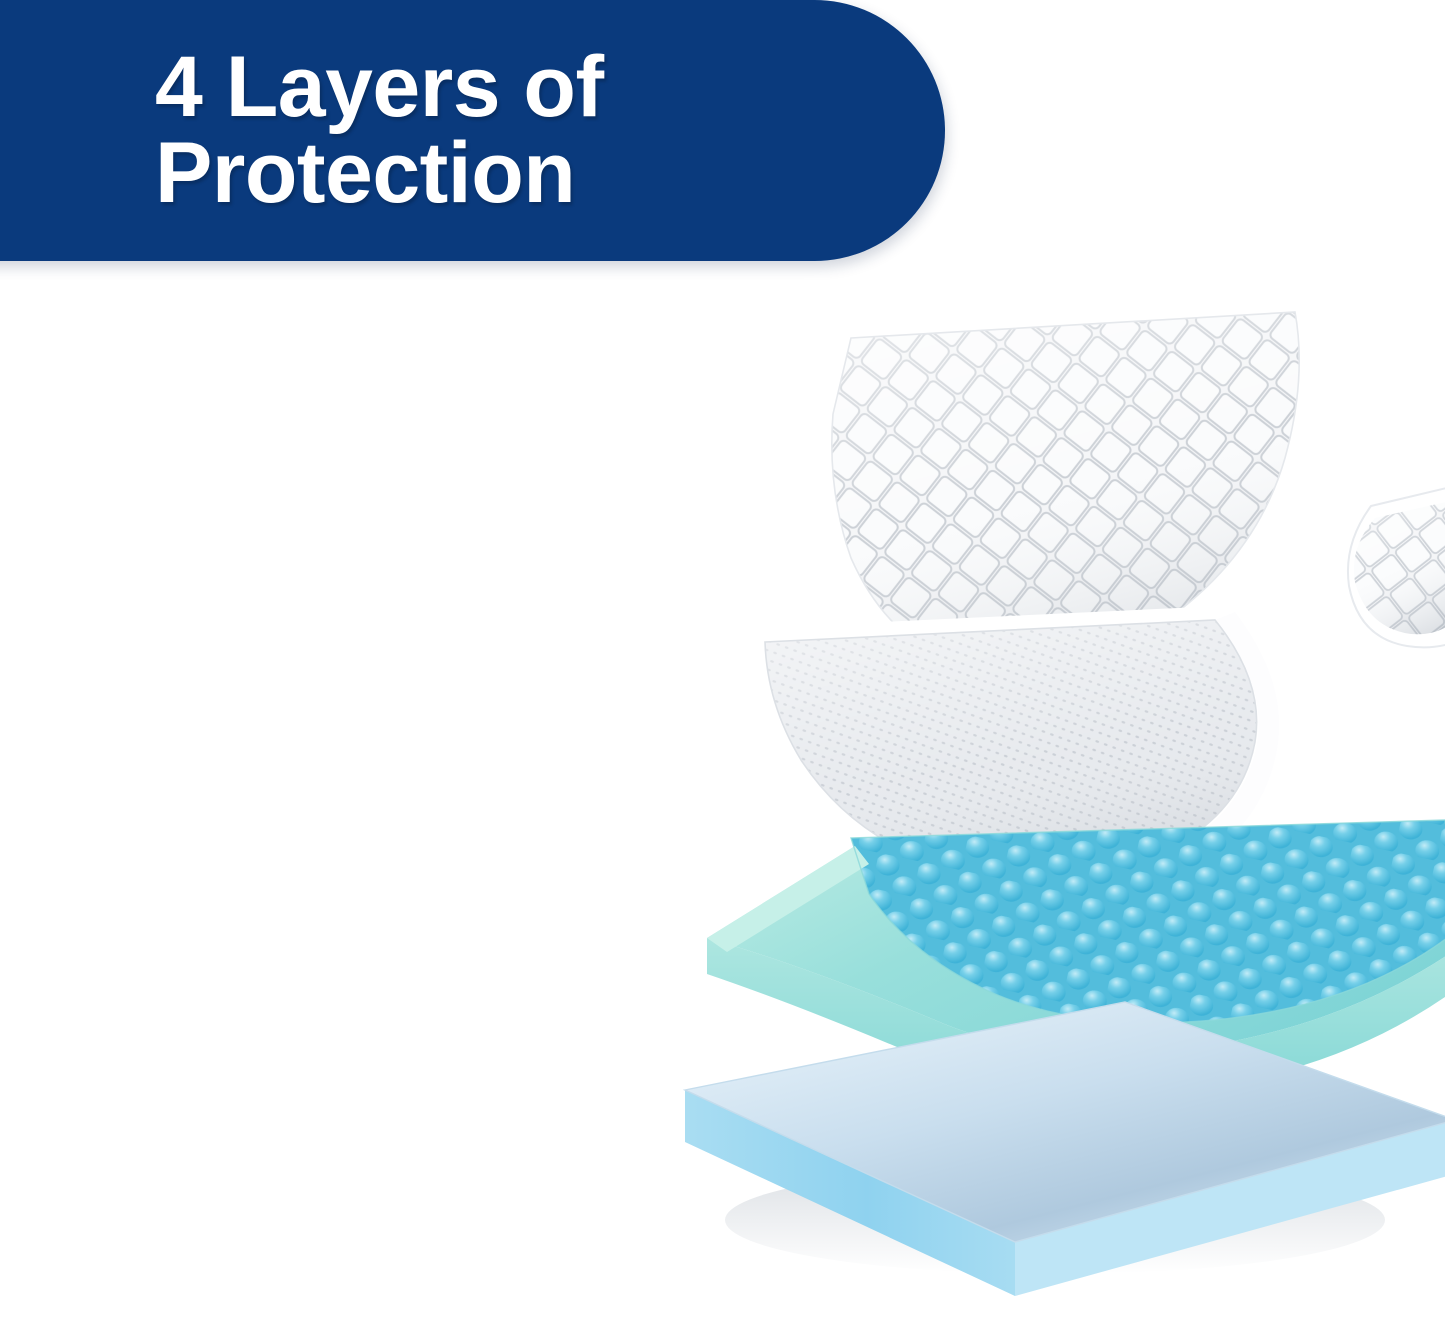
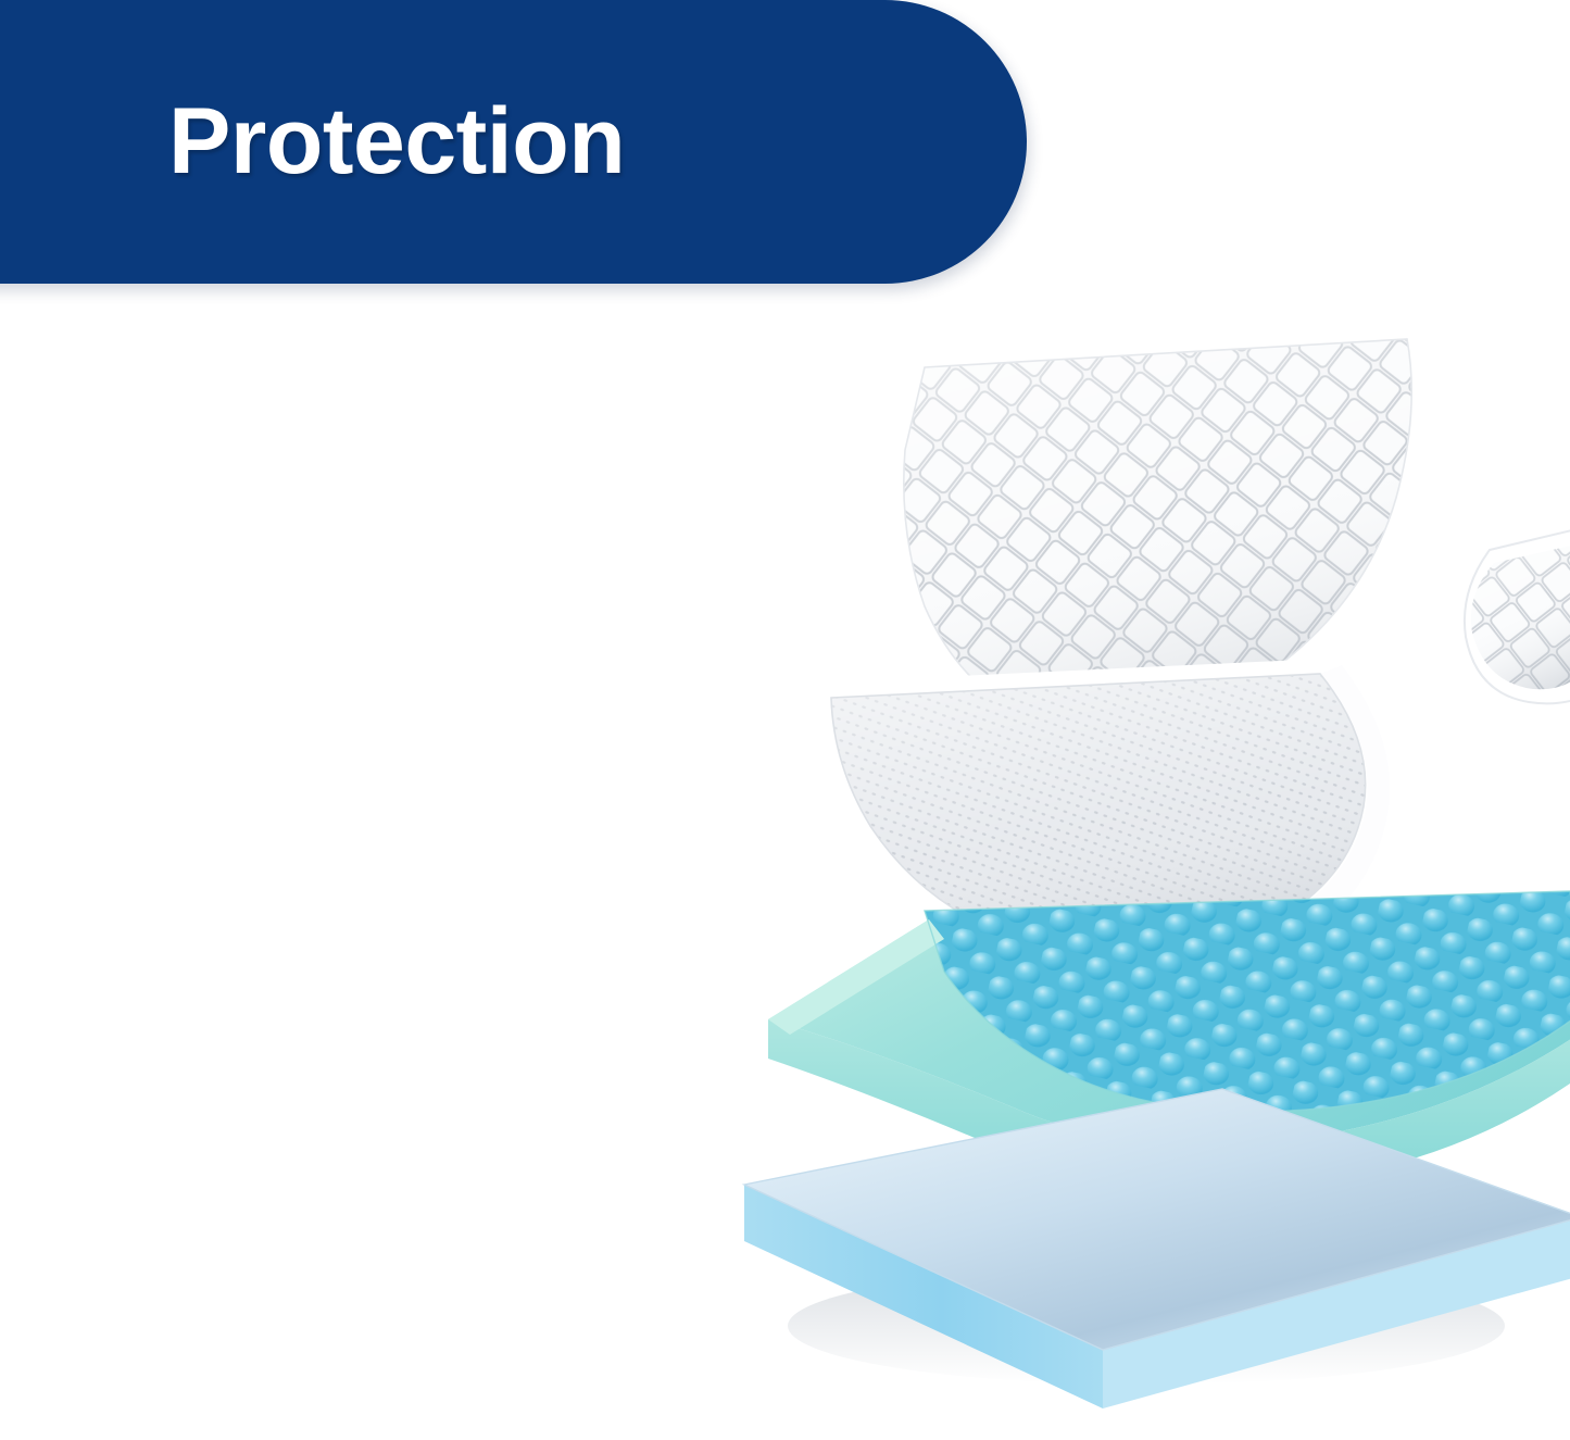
- 4 Layers of
  Protection
